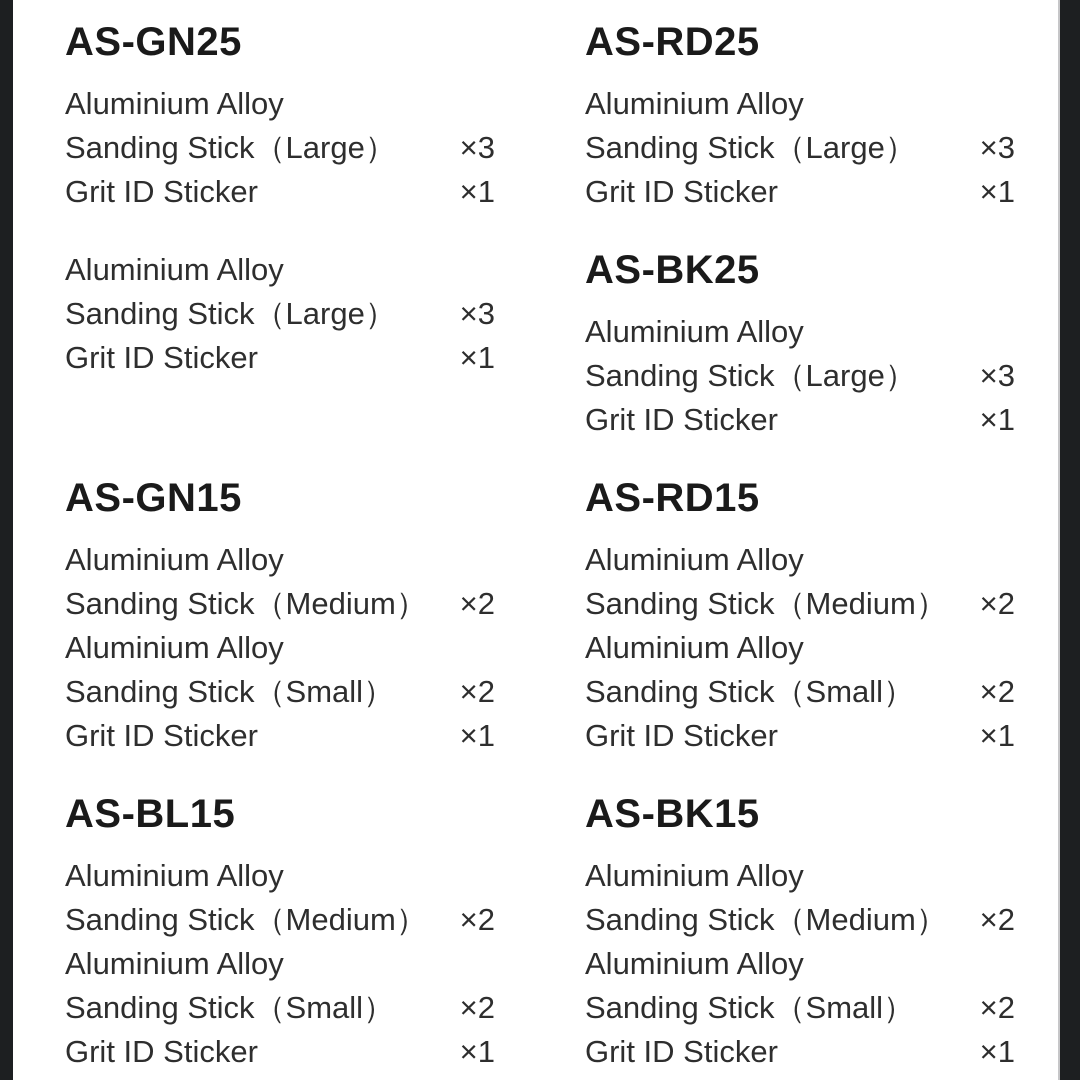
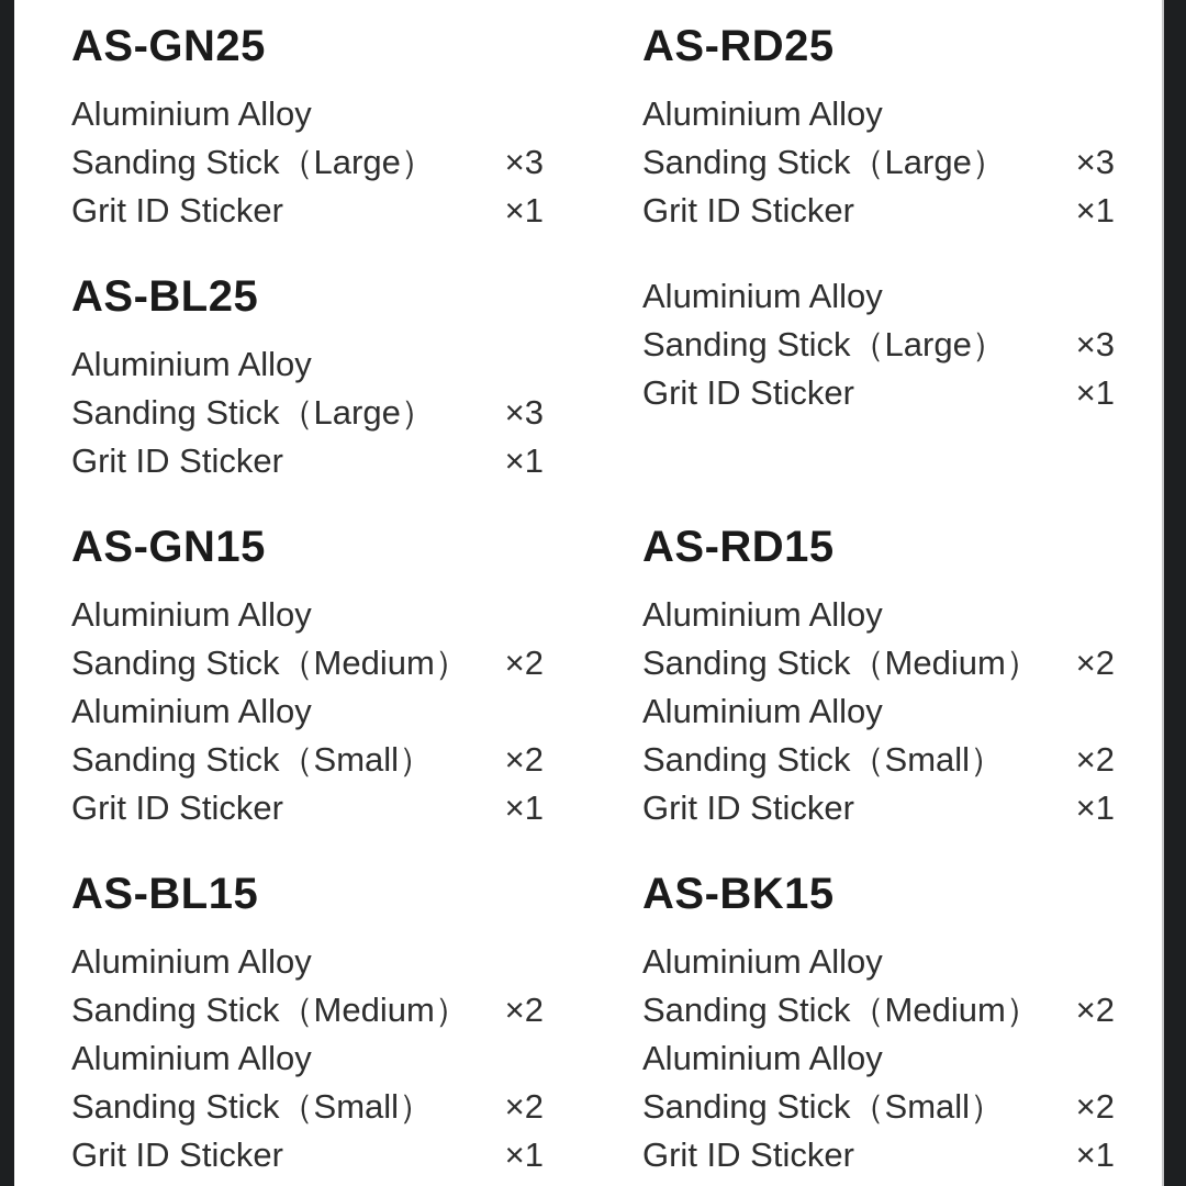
  AS-GN25
  Aluminium Alloy
  Sanding Stick（Large）
  ×3
  Grit ID Sticker
  ×1
  AS-RD25
  Aluminium Alloy
  Sanding Stick（Large）
  ×3
  Grit ID Sticker
  ×1
+ AS-BL25
  Aluminium Alloy
  Sanding Stick（Large）
  ×3
  Grit ID Sticker
  ×1
- AS-BK25
  Aluminium Alloy
  Sanding Stick（Large）
  ×3
  Grit ID Sticker
  ×1
  AS-GN15
  Aluminium Alloy
  Sanding Stick（Medium）
  ×2
  Aluminium Alloy
  Sanding Stick（Small）
  ×2
  Grit ID Sticker
  ×1
  AS-RD15
  Aluminium Alloy
  Sanding Stick（Medium）
  ×2
  Aluminium Alloy
  Sanding Stick（Small）
  ×2
  Grit ID Sticker
  ×1
  AS-BL15
  Aluminium Alloy
  Sanding Stick（Medium）
  ×2
  Aluminium Alloy
  Sanding Stick（Small）
  ×2
  Grit ID Sticker
  ×1
  AS-BK15
  Aluminium Alloy
  Sanding Stick（Medium）
  ×2
  Aluminium Alloy
  Sanding Stick（Small）
  ×2
  Grit ID Sticker
  ×1
